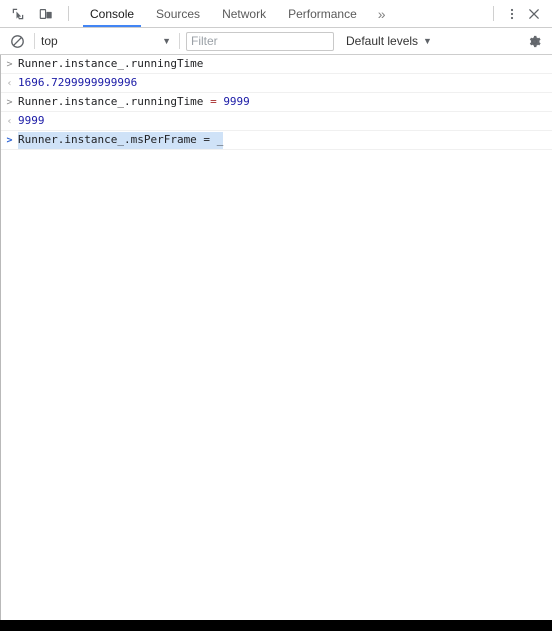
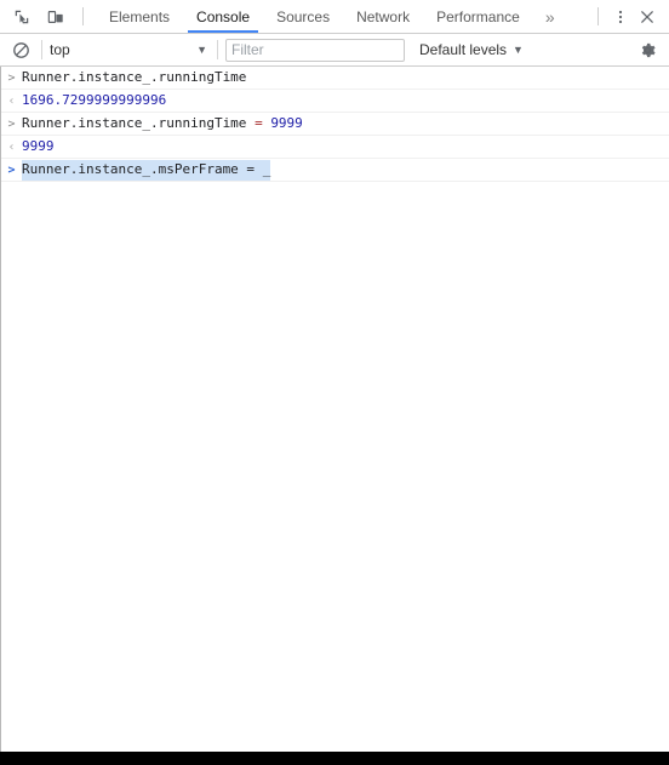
+ Elements
  Console
  Sources
  Network
  Performance
  »
  top
  ▼
  Filter
  Default levels
  ▼
  >
  Runner.instance_.runningTime
  ‹
  1696.7299999999996
  >
  Runner.instance_.runningTime = 9999
  ‹
  9999
  >
  Runner.instance_.msPerFrame = _
